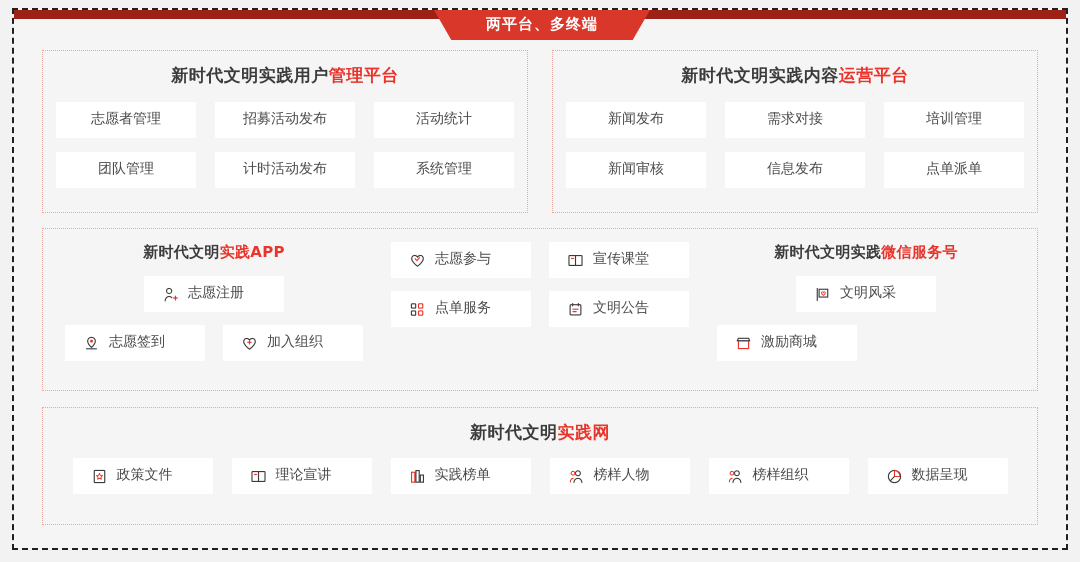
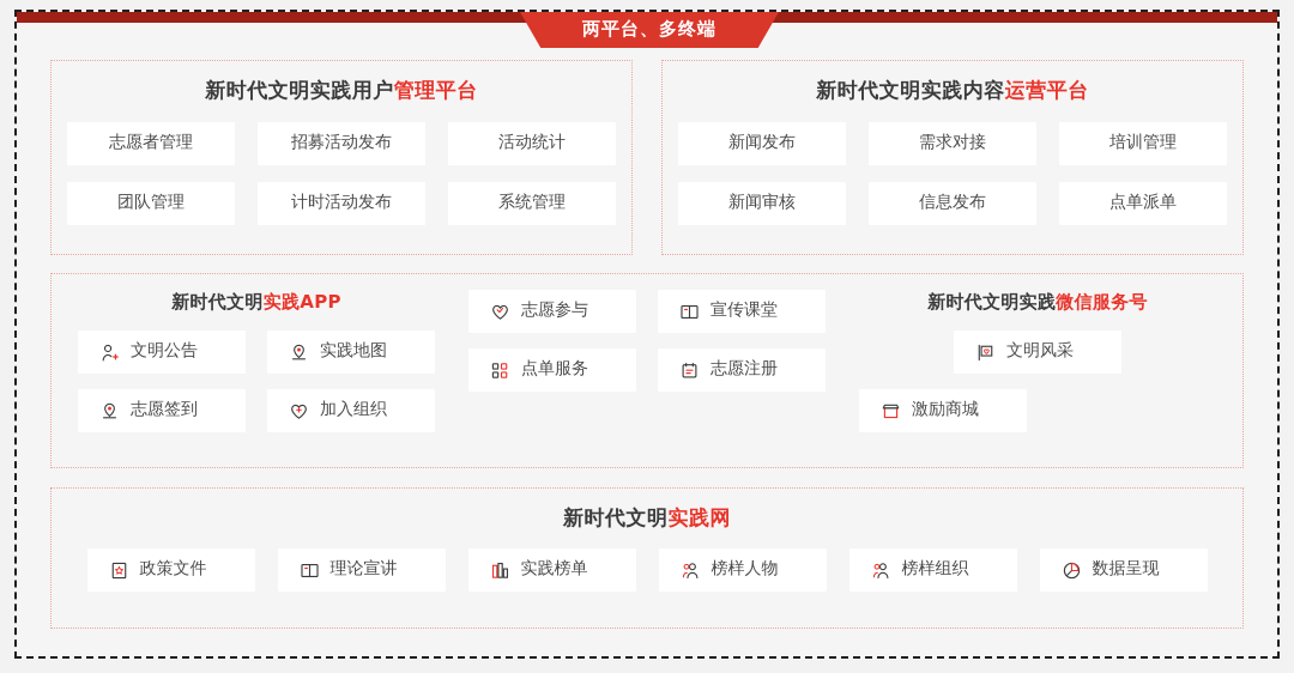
  两平台、多终端
  新时代文明实践用户管理平台
  志愿者管理
  招募活动发布
  活动统计
  团队管理
  计时活动发布
  系统管理
  新时代文明实践内容运营平台
  新闻发布
  需求对接
  培训管理
  新闻审核
  信息发布
  点单派单
  新时代文明实践APP
- 志愿注册
+ 文明公告
+ 实践地图
  志愿签到
  加入组织
  志愿参与
  宣传课堂
  点单服务
- 文明公告
+ 志愿注册
  新时代文明实践微信服务号
  文明风采
  激励商城
  新时代文明实践网
  政策文件
  理论宣讲
  实践榜单
  榜样人物
  榜样组织
  数据呈现
